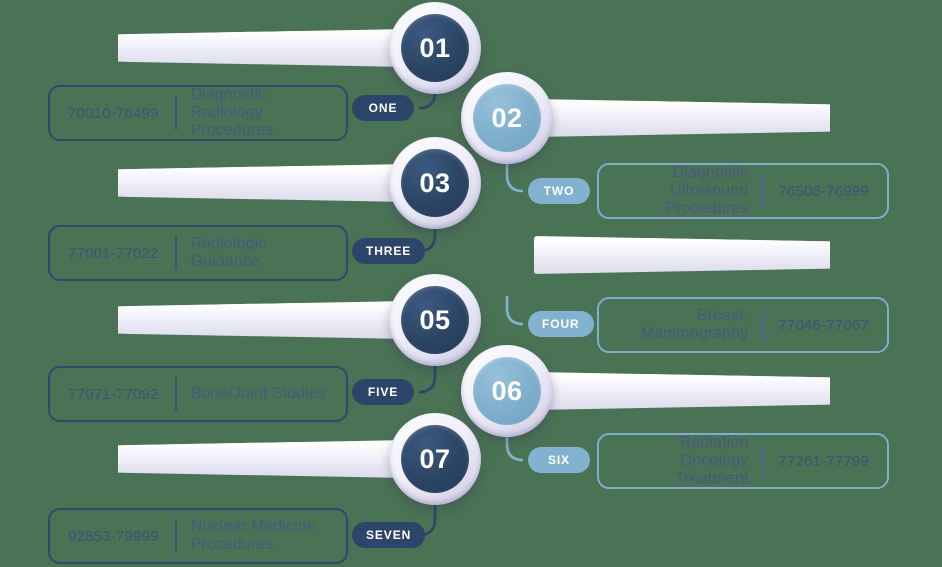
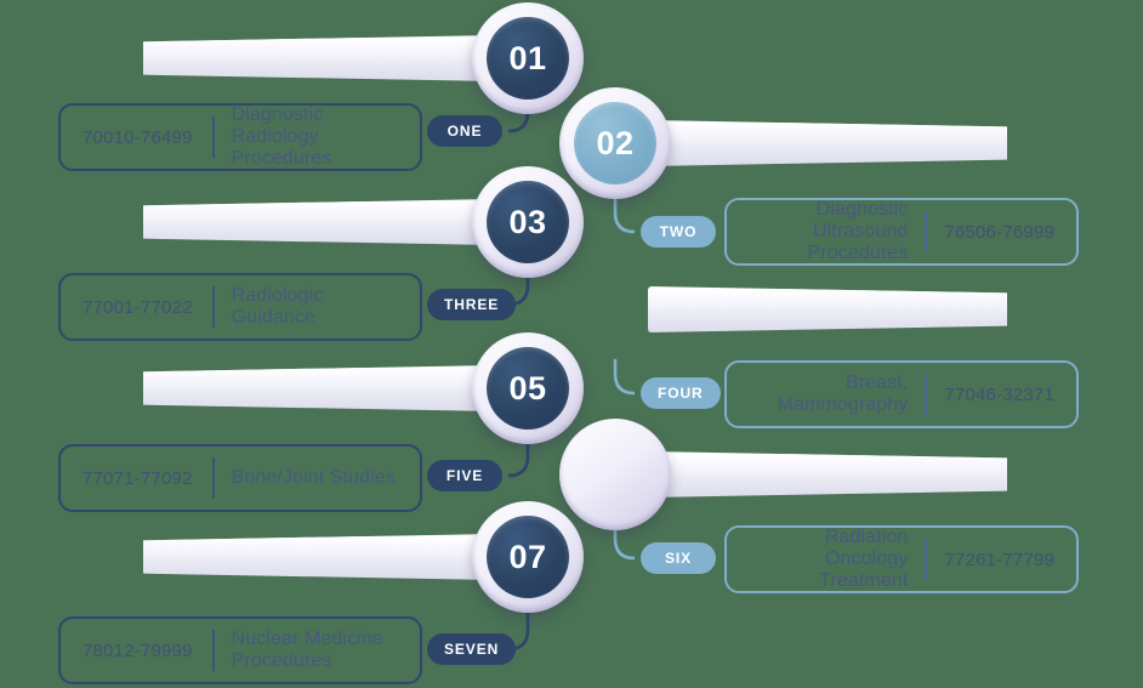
  01
  ONE
  70010-76499
  Diagnostic Radiology Procedures
  02
  TWO
  Diagnostic Ultrasound Procedures
  76506-76999
  03
  THREE
  77001-77022
  Radiologic Guidance
  FOUR
  Breast, Mammography
- 77046-77067
+ 77046-32371
  05
  FIVE
  77071-77092
  Bone/Joint Studies
- 06
  SIX
  Radiation Oncology Treatment
  77261-77799
  07
  SEVEN
- 92853-79999
+ 78012-79999
  Nuclear Medicine Procedures
